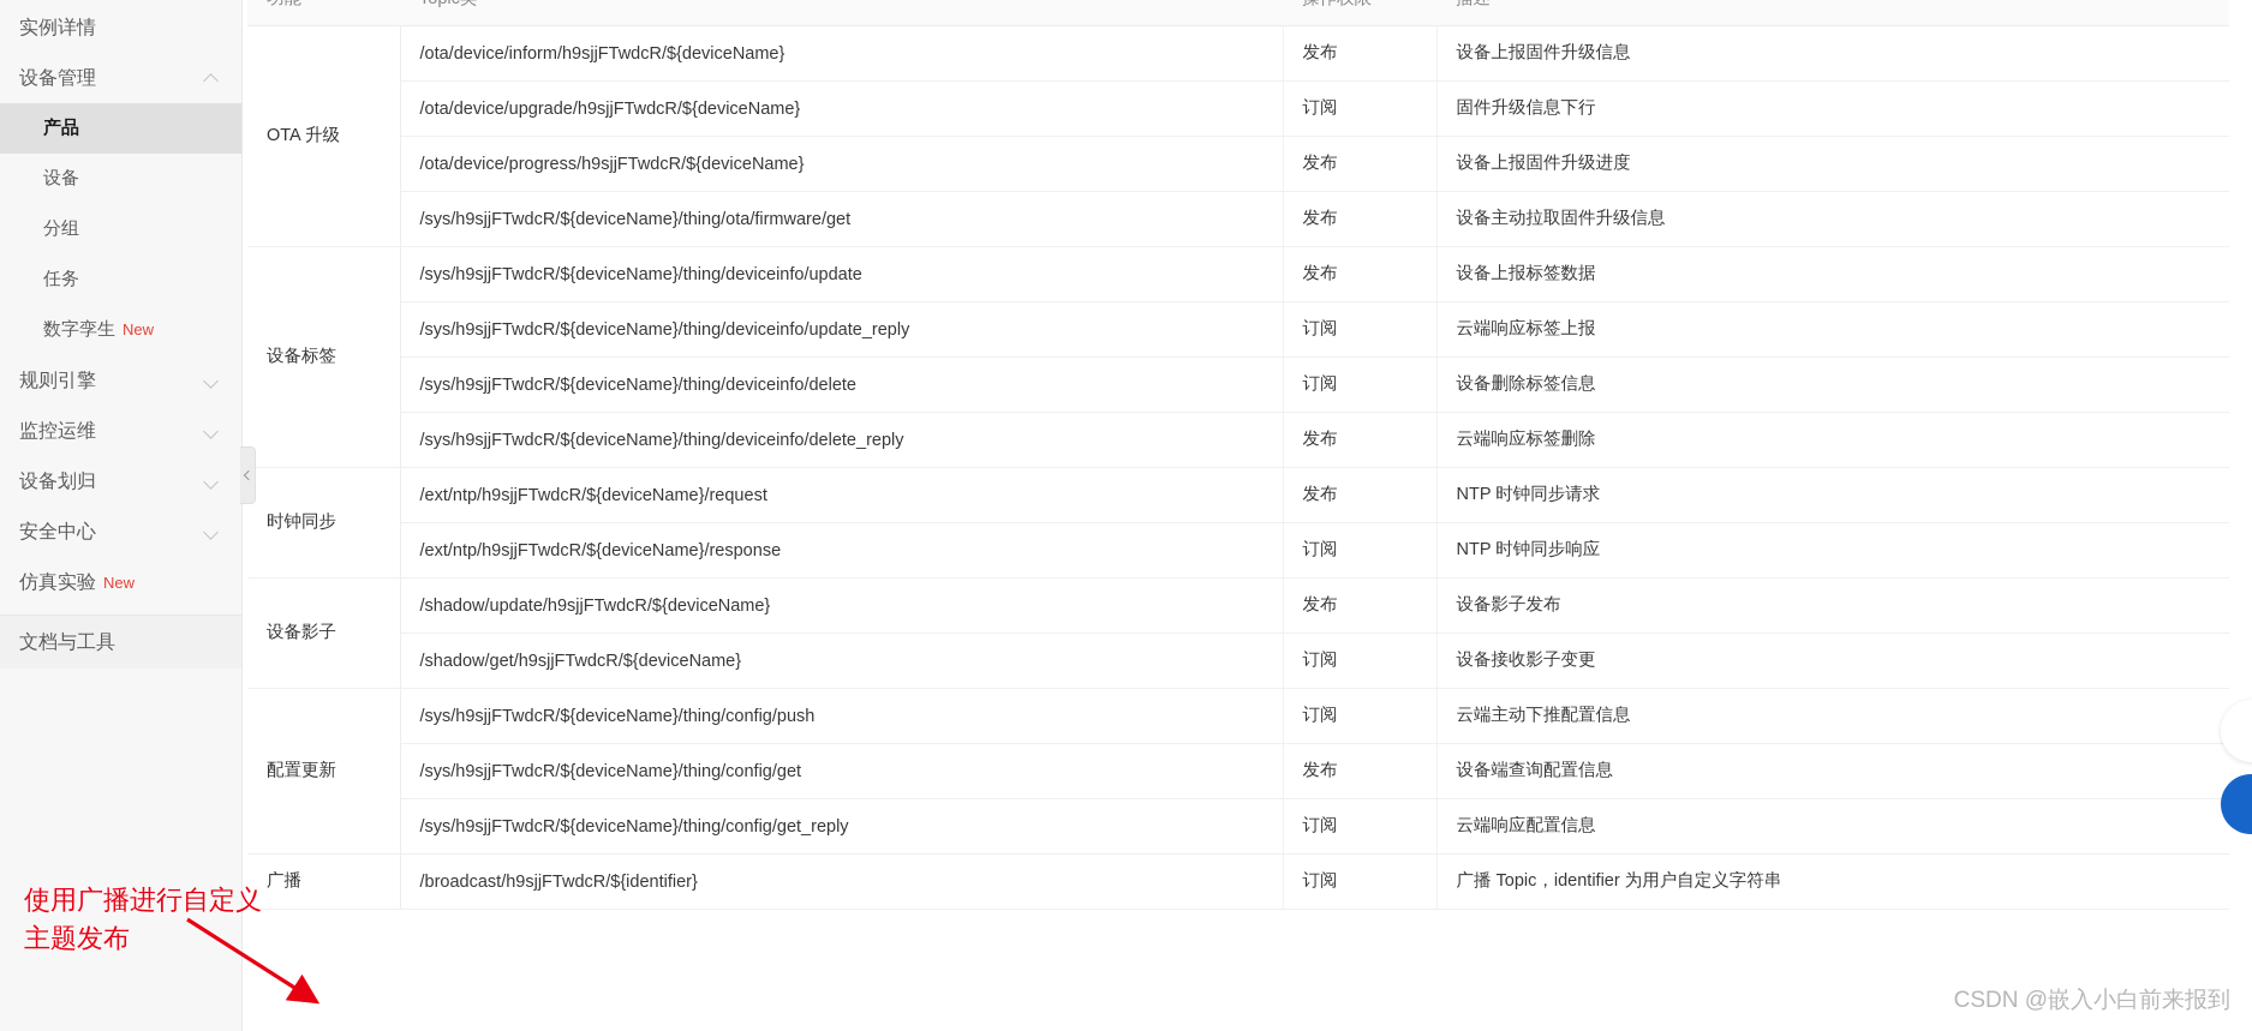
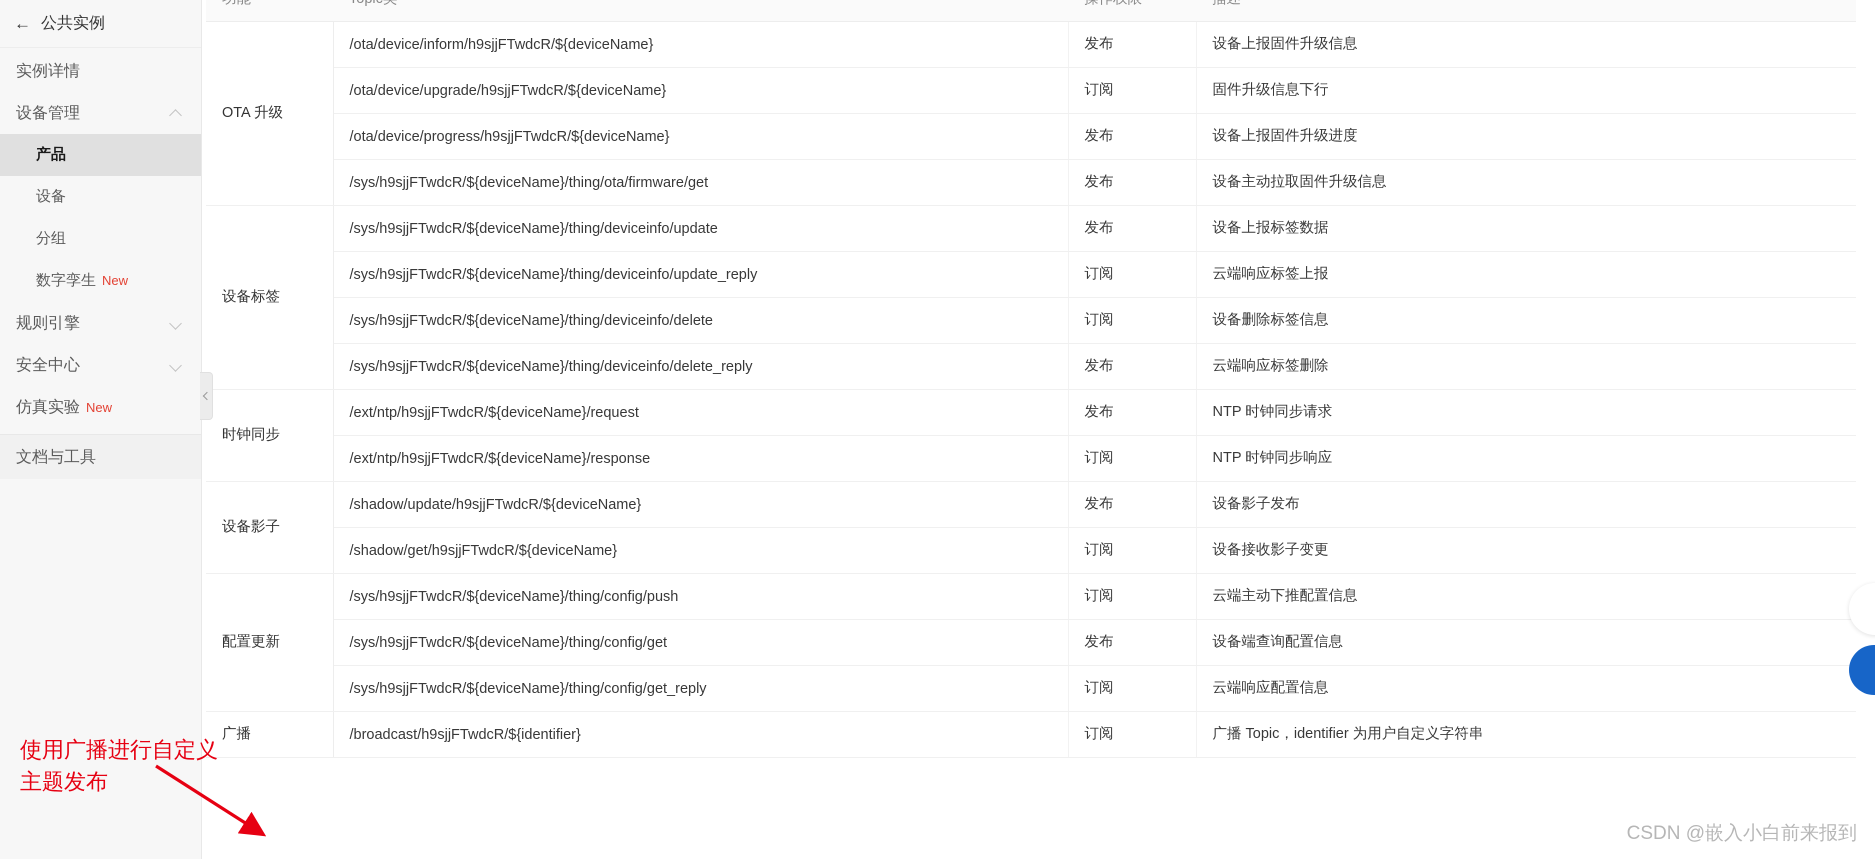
+ ←
+ 公共实例
  实例详情
  设备管理
  产品
  设备
  分组
- 任务
  数字孪生
  New
  规则引擎
- 监控运维
- 设备划归
  安全中心
  仿真实验
  New
  文档与工具
  OTA 升级	/ota/device/inform/h9sjjFTwdcR/${deviceName}	发布	设备上报固件升级信息
  /ota/device/upgrade/h9sjjFTwdcR/${deviceName}	订阅	固件升级信息下行
  /ota/device/progress/h9sjjFTwdcR/${deviceName}	发布	设备上报固件升级进度
  /sys/h9sjjFTwdcR/${deviceName}/thing/ota/firmware/get	发布	设备主动拉取固件升级信息
  设备标签	/sys/h9sjjFTwdcR/${deviceName}/thing/deviceinfo/update	发布	设备上报标签数据
  /sys/h9sjjFTwdcR/${deviceName}/thing/deviceinfo/update_reply	订阅	云端响应标签上报
  /sys/h9sjjFTwdcR/${deviceName}/thing/deviceinfo/delete	订阅	设备删除标签信息
  /sys/h9sjjFTwdcR/${deviceName}/thing/deviceinfo/delete_reply	发布	云端响应标签删除
  时钟同步	/ext/ntp/h9sjjFTwdcR/${deviceName}/request	发布	NTP 时钟同步请求
  /ext/ntp/h9sjjFTwdcR/${deviceName}/response	订阅	NTP 时钟同步响应
  设备影子	/shadow/update/h9sjjFTwdcR/${deviceName}	发布	设备影子发布
  /shadow/get/h9sjjFTwdcR/${deviceName}	订阅	设备接收影子变更
  配置更新	/sys/h9sjjFTwdcR/${deviceName}/thing/config/push	订阅	云端主动下推配置信息
  /sys/h9sjjFTwdcR/${deviceName}/thing/config/get	发布	设备端查询配置信息
  /sys/h9sjjFTwdcR/${deviceName}/thing/config/get_reply	订阅	云端响应配置信息
  广播	/broadcast/h9sjjFTwdcR/${identifier}	订阅	广播 Topic，identifier 为用户自定义字符串
  CSDN @嵌入小白前来报到
  使用广播进行自定义
  主题发布
